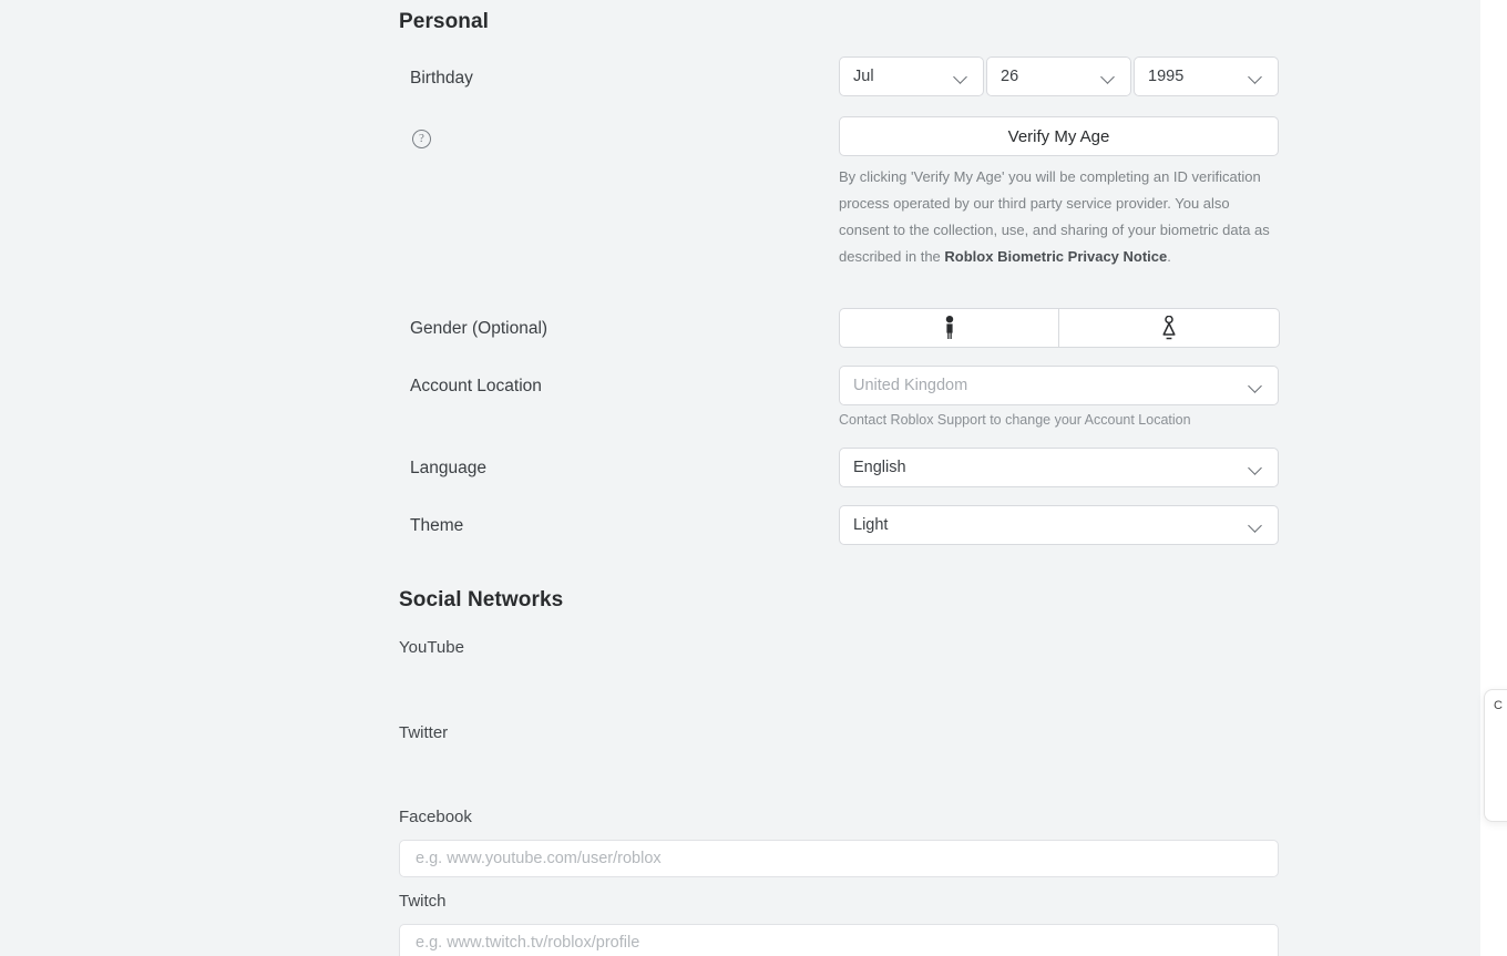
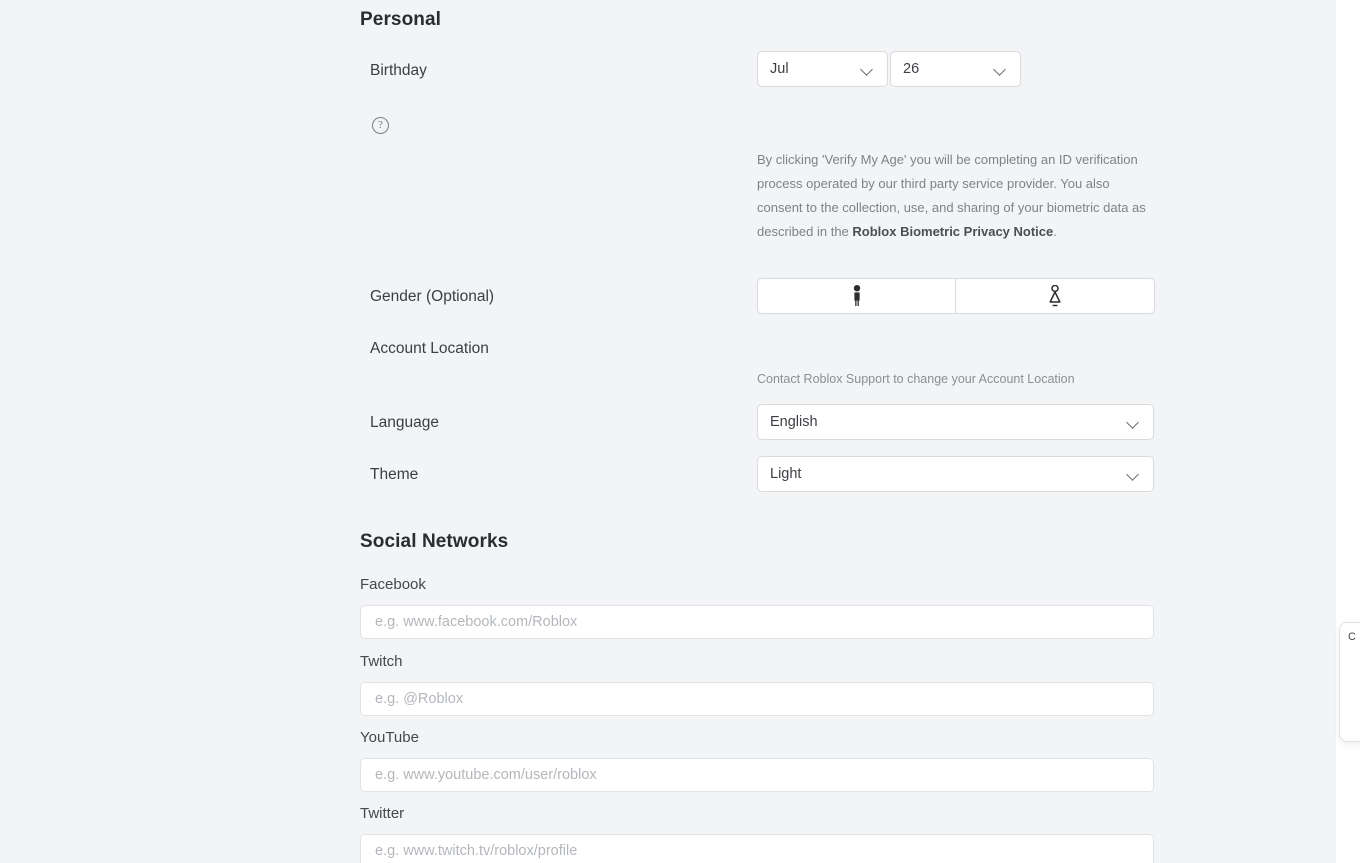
  Personal
  Birthday
  Jul
  26
- 1995
  ?
- Verify My Age
  By clicking 'Verify My Age' you will be completing an ID verification process operated by our third party service provider. You also consent to the collection, use, and sharing of your biometric data as described in the Roblox Biometric Privacy Notice.
  Gender (Optional)
  Account Location
- United Kingdom
  Contact Roblox Support to change your Account Location
  Language
  English
  Theme
  Light
  Social Networks
- YouTube
+ Facebook
+ e.g. www.facebook.com/Roblox
- Twitter
+ Twitch
+ e.g. @Roblox
- Facebook
+ YouTube
  e.g. www.youtube.com/user/roblox
- Twitch
+ Twitter
  e.g. www.twitch.tv/roblox/profile
  C
